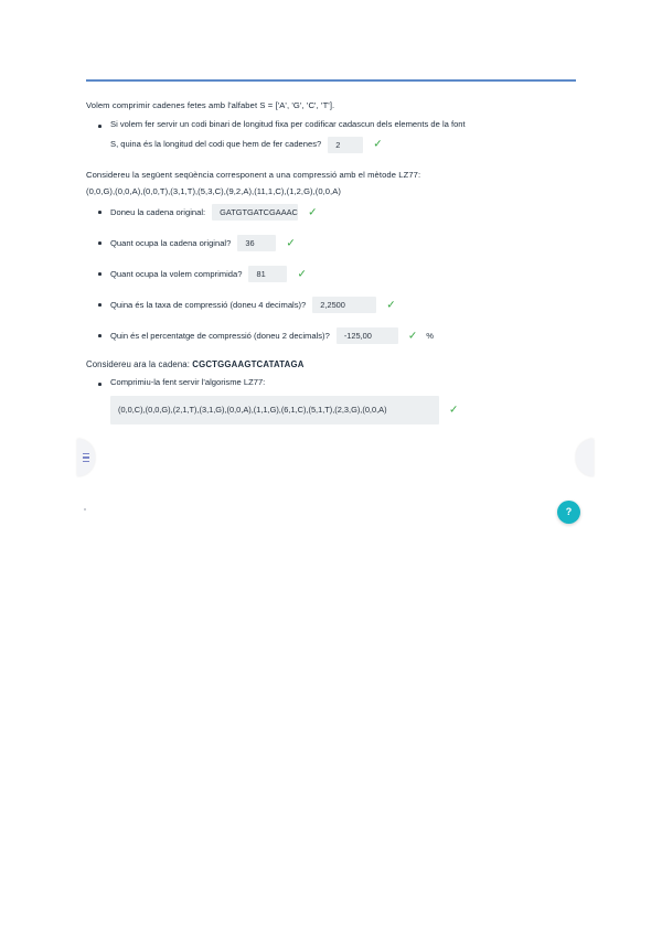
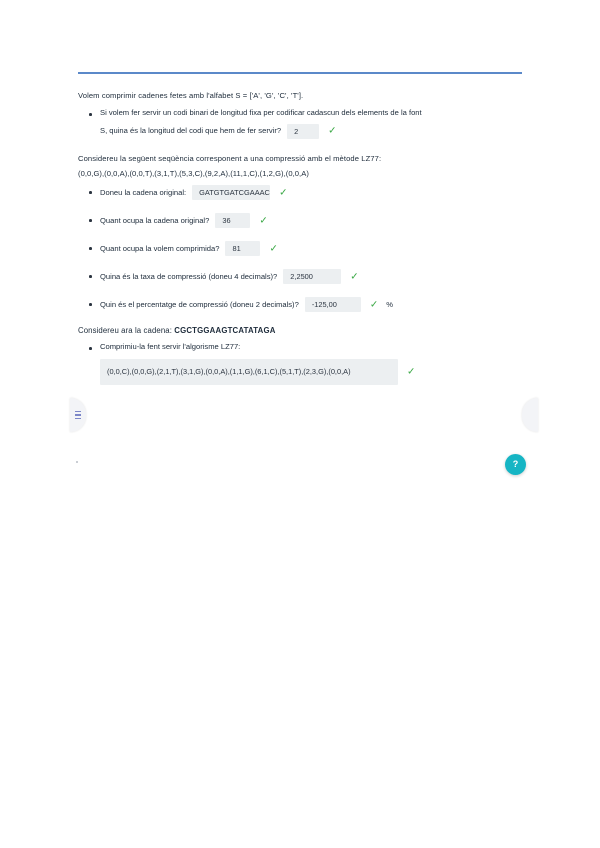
  Volem comprimir cadenes fetes amb l'alfabet S = ['A', 'G', 'C', 'T'].
  Si volem fer servir un codi binari de longitud fixa per codificar cadascun dels elements de la font
- S, quina és la longitud del codi que hem de fer cadenes?
+ S, quina és la longitud del codi que hem de fer servir?
  2
  ✓
  Considereu la següent seqüència corresponent a una compressió amb el mètode LZ77:
  (0,0,G),(0,0,A),(0,0,T),(3,1,T),(5,3,C),(9,2,A),(11,1,C),(1,2,G),(0,0,A)
  Doneu la cadena original:
  GATGTGATCGAAAC
  ✓
  Quant ocupa la cadena original?
  36
  ✓
  Quant ocupa la volem comprimida?
  81
  ✓
  Quina és la taxa de compressió (doneu 4 decimals)?
  2,2500
  ✓
  Quin és el percentatge de compressió (doneu 2 decimals)?
  -125,00
  ✓
  %
  Considereu ara la cadena: CGCTGGAAGTCATATAGA
  Comprimiu-la fent servir l'algorisme LZ77:
  (0,0,C),(0,0,G),(2,1,T),(3,1,G),(0,0,A),(1,1,G),(6,1,C),(5,1,T),(2,3,G),(0,0,A)
  ✓
  ?
